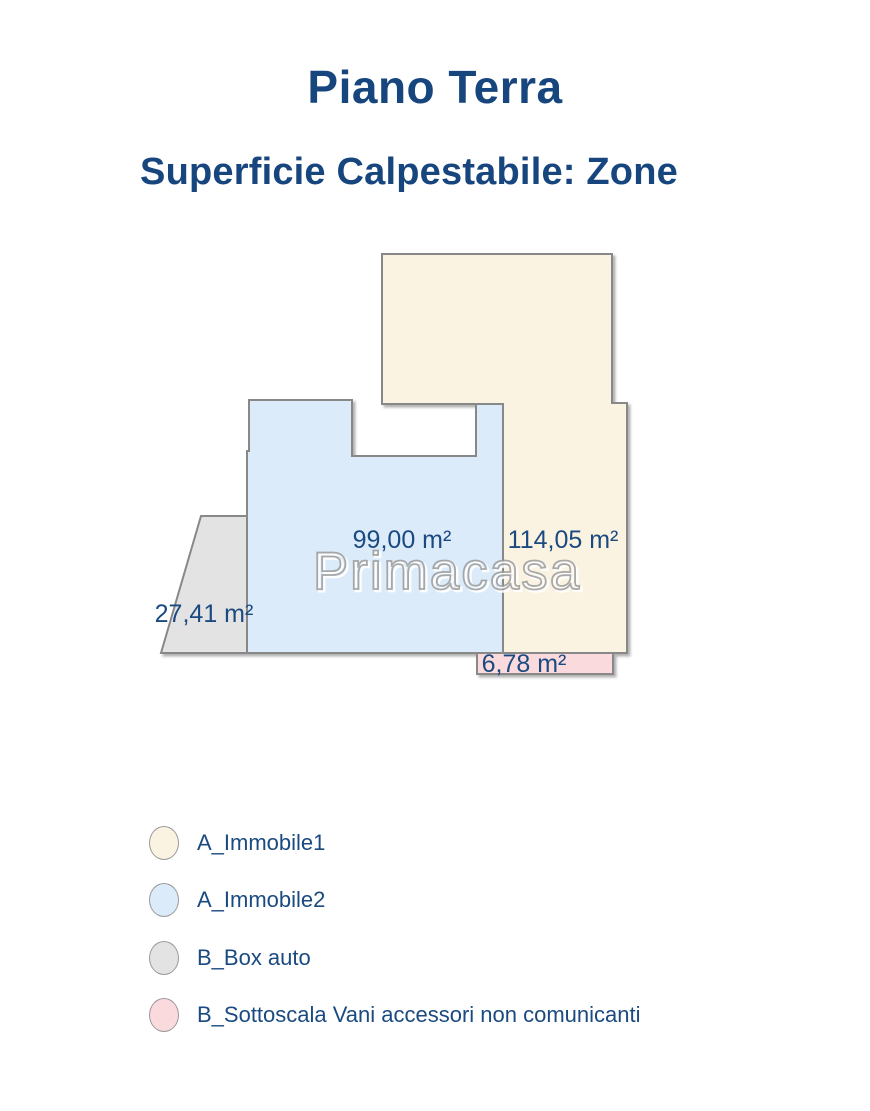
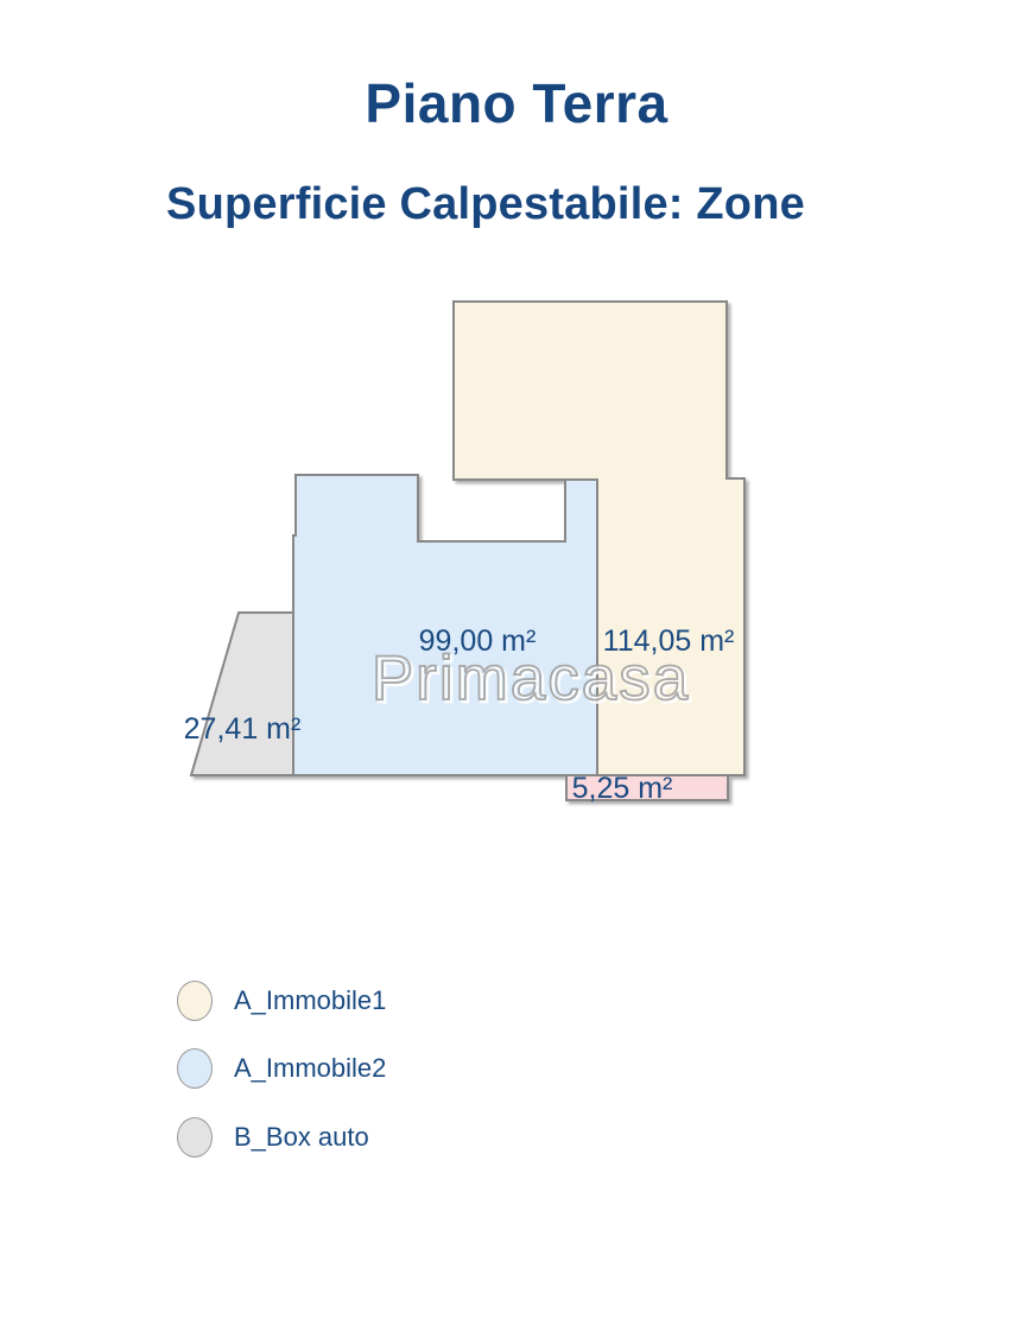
  Piano Terra
  Superficie Calpestabile: Zone
  Primacasa
  114,05 m²
  99,00 m²
  27,41 m²
- 6,78 m²
+ 5,25 m²
  A_Immobile1
  A_Immobile2
  B_Box auto
- B_Sottoscala Vani accessori non comunicanti
